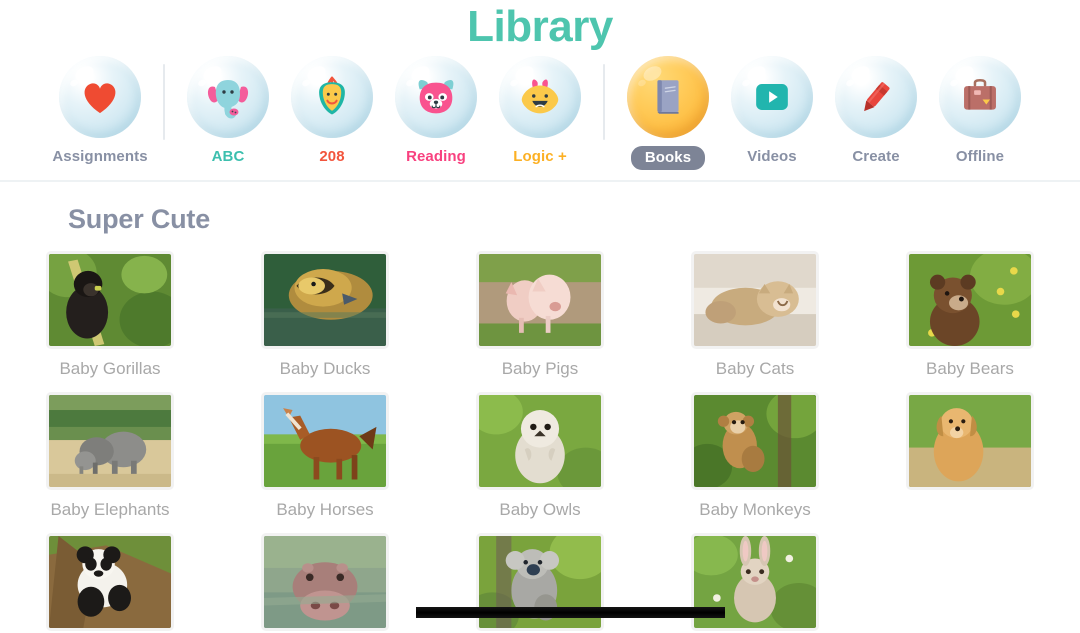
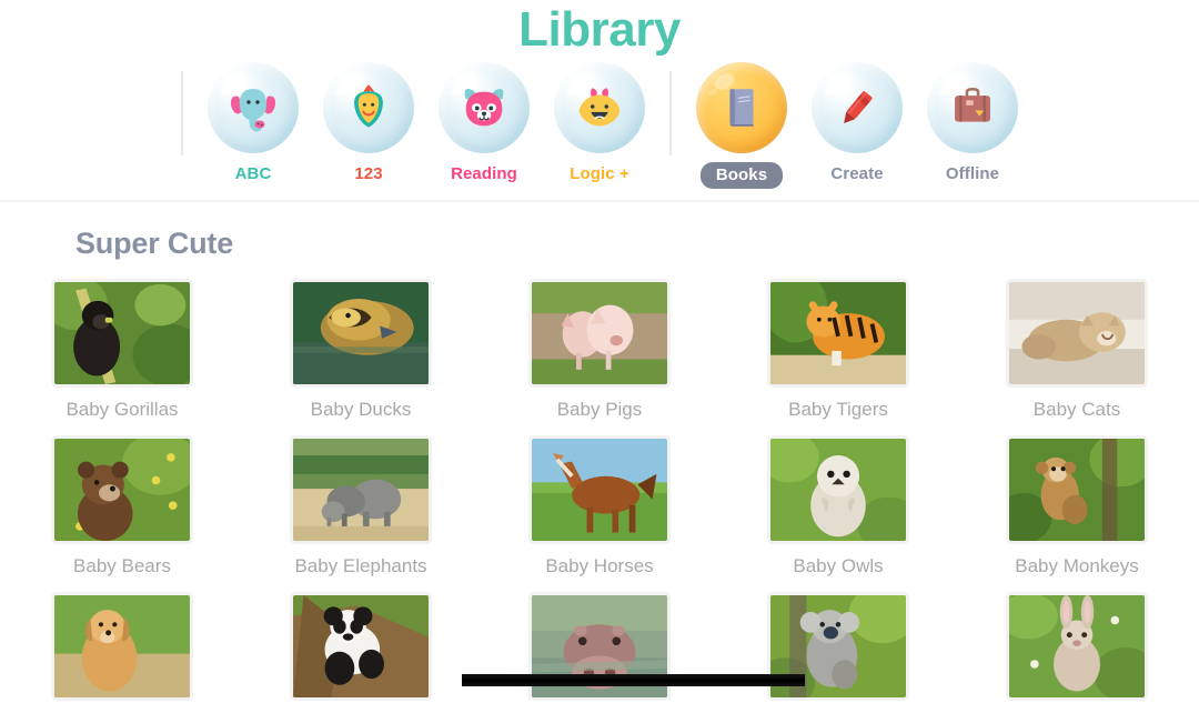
  Library
- Assignments
  ABC
- 208
+ 123
  Reading
  Logic +
  Books
- Videos
  Create
  Offline
  Super Cute
  Baby Gorillas
  Baby Ducks
  Baby Pigs
+ Baby Tigers
  Baby Cats
  Baby Bears
  Baby Elephants
  Baby Horses
  Baby Owls
  Baby Monkeys
